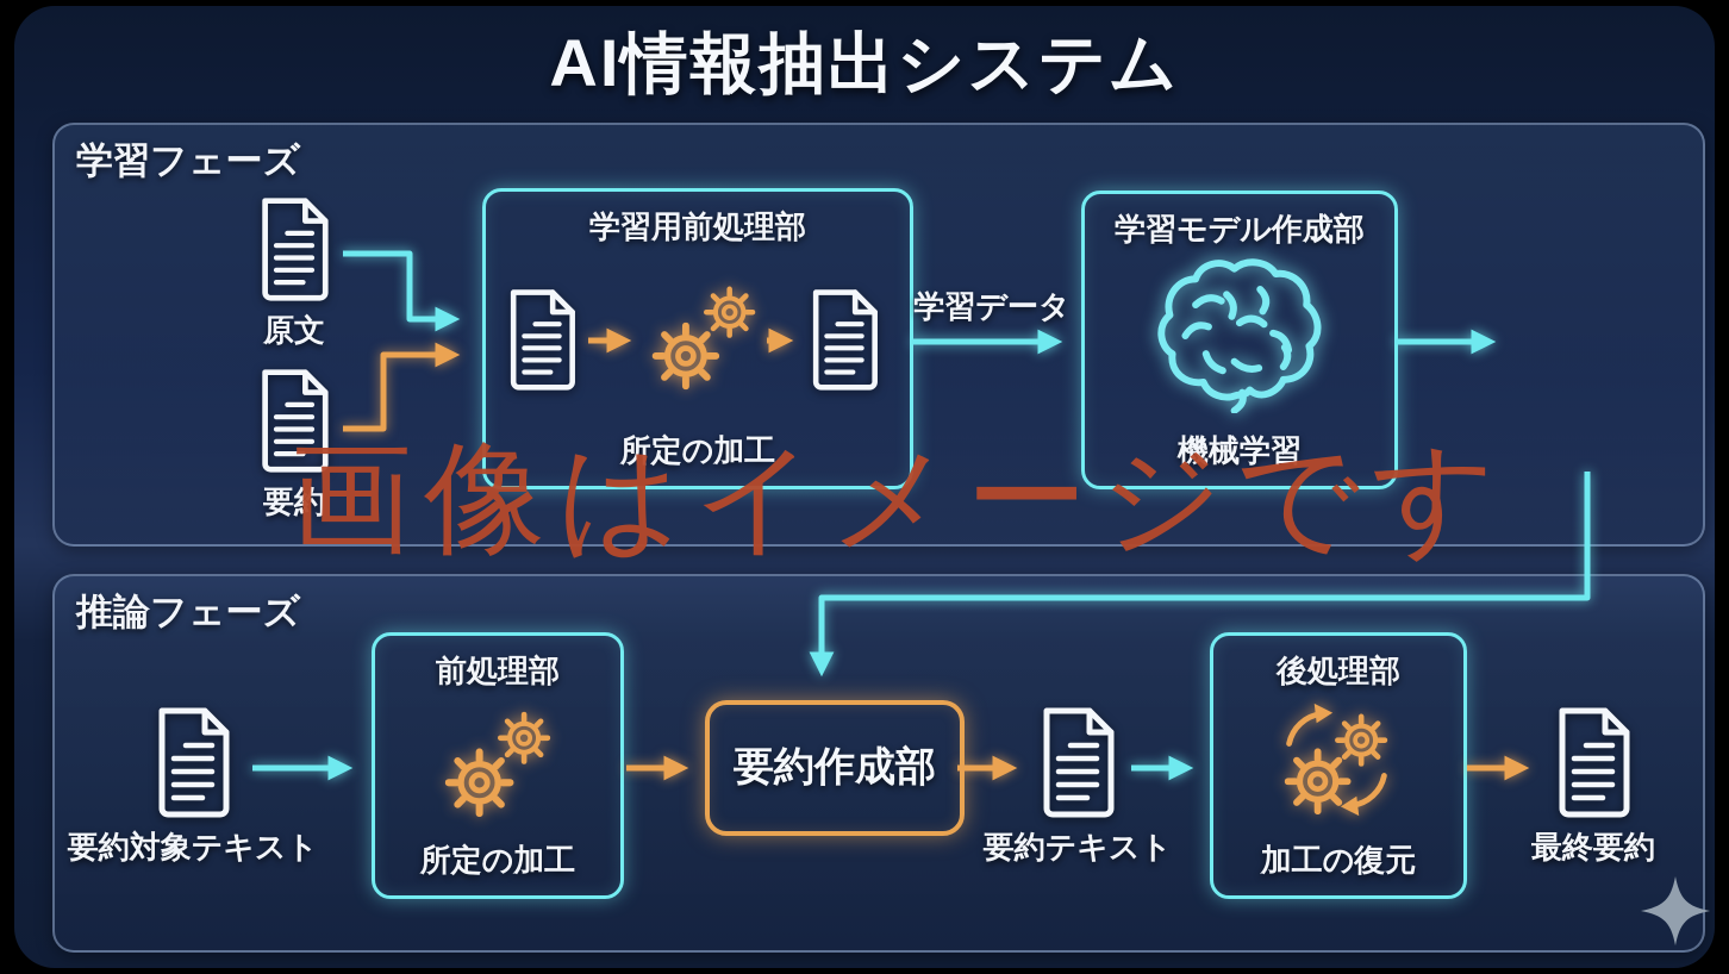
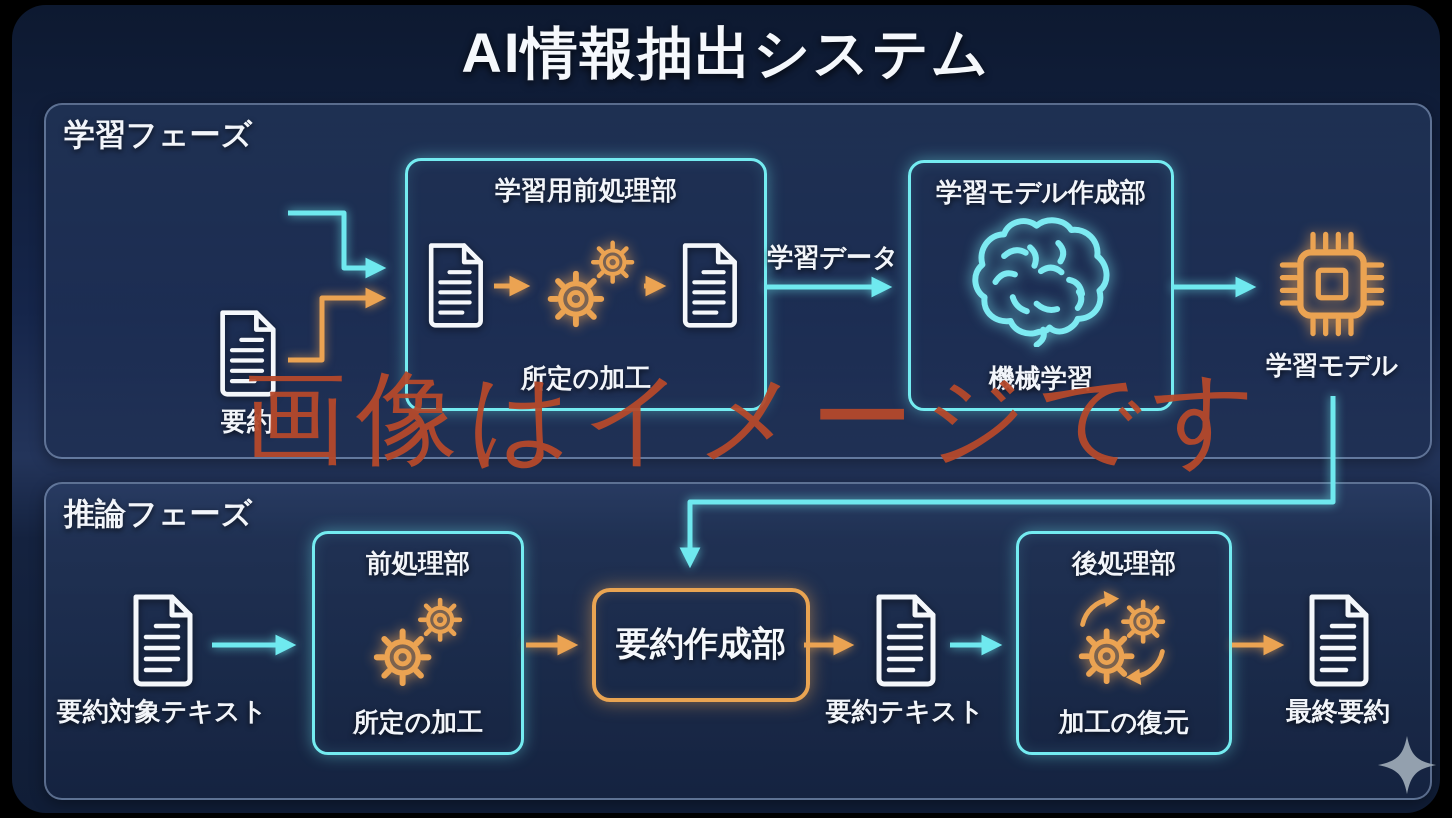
  AI情報抽出システム
  学習フェーズ
- 原文
  要約
  学習用前処理部
  所定の加工
  学習データ
  学習モデル作成部
  機械学習
+ 学習モデル
  推論フェーズ
  要約対象テキスト
  前処理部
  所定の加工
  要約作成部
  要約テキスト
  後処理部
  加工の復元
  最終要約
  画像はイメージです
